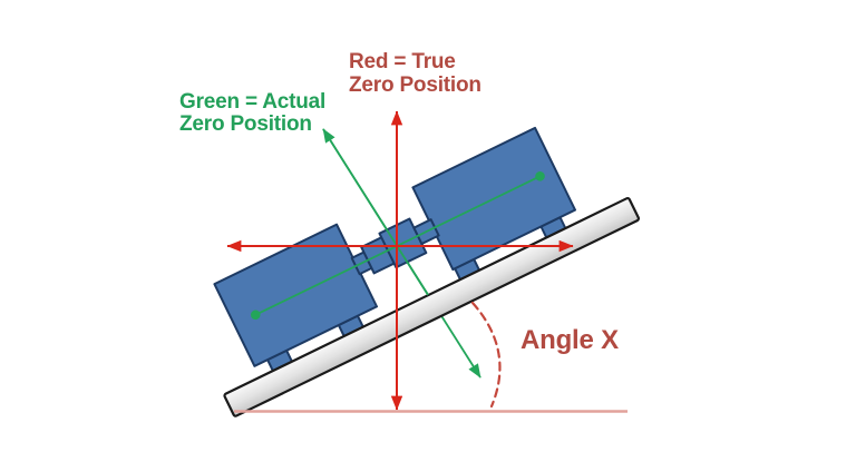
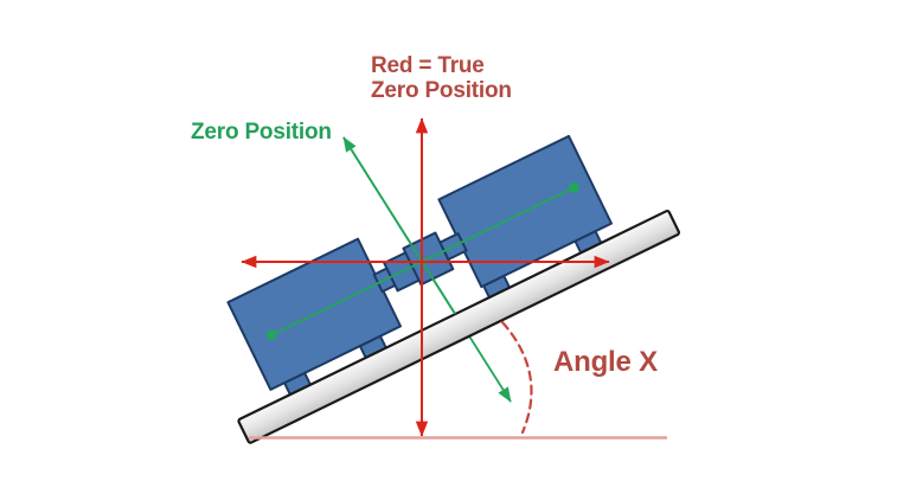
  Red = True
  Zero Position
- Green = Actual
  Zero Position
  Angle X
